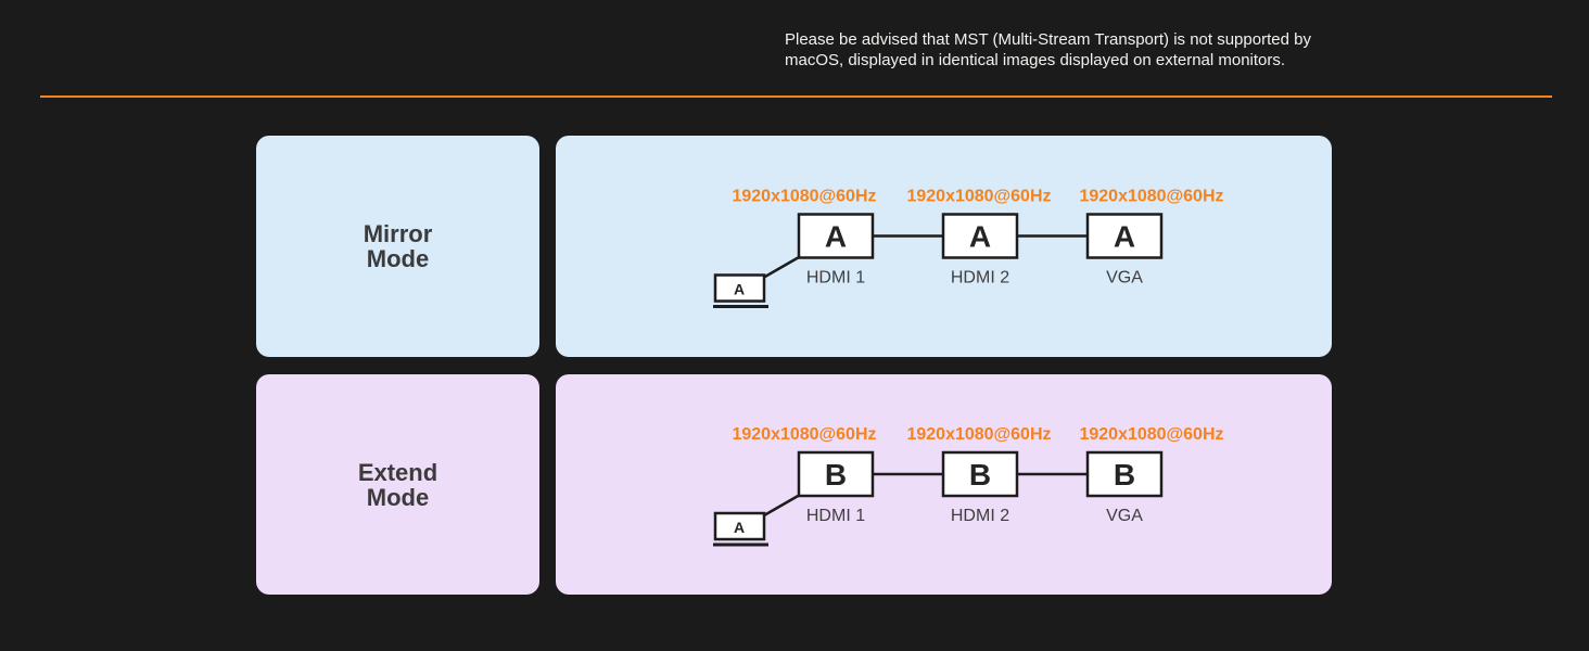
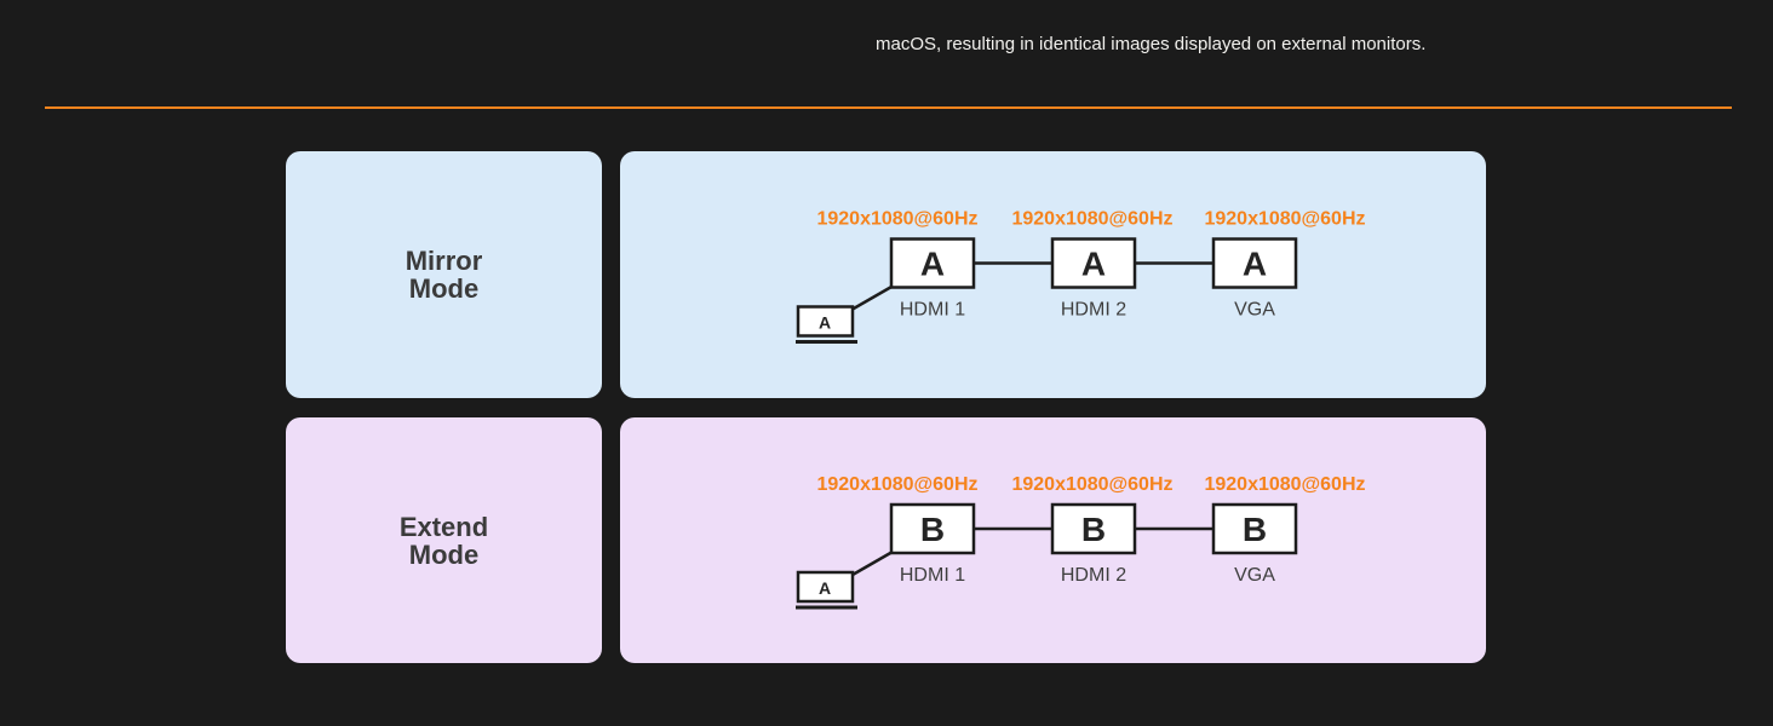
- Please be advised that MST (Multi-Stream Transport) is not supported by
- macOS, displayed in identical images displayed on external monitors.
+ macOS, resulting in identical images displayed on external monitors.
  Mirror
  Mode
  1920x1080@60Hz
  1920x1080@60Hz
  1920x1080@60Hz
  A
  A
  A
  A
  HDMI 1
  HDMI 2
  VGA
  Extend
  Mode
  1920x1080@60Hz
  1920x1080@60Hz
  1920x1080@60Hz
  B
  B
  B
  A
  HDMI 1
  HDMI 2
  VGA
